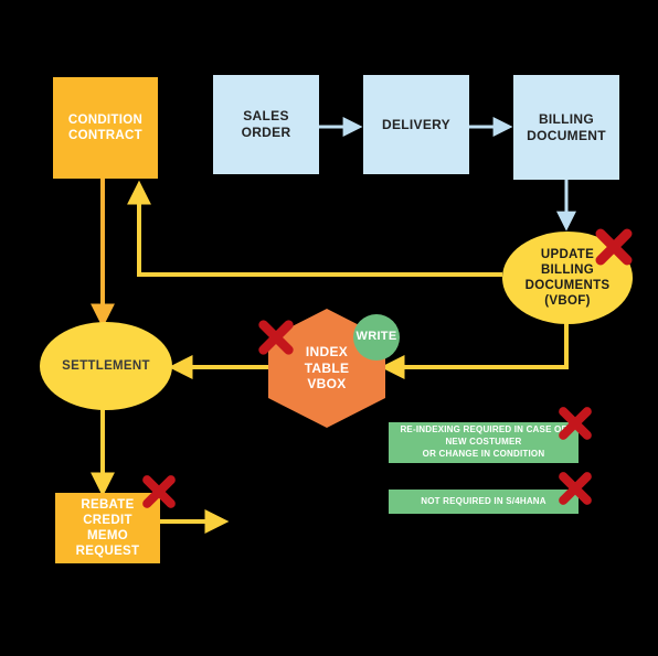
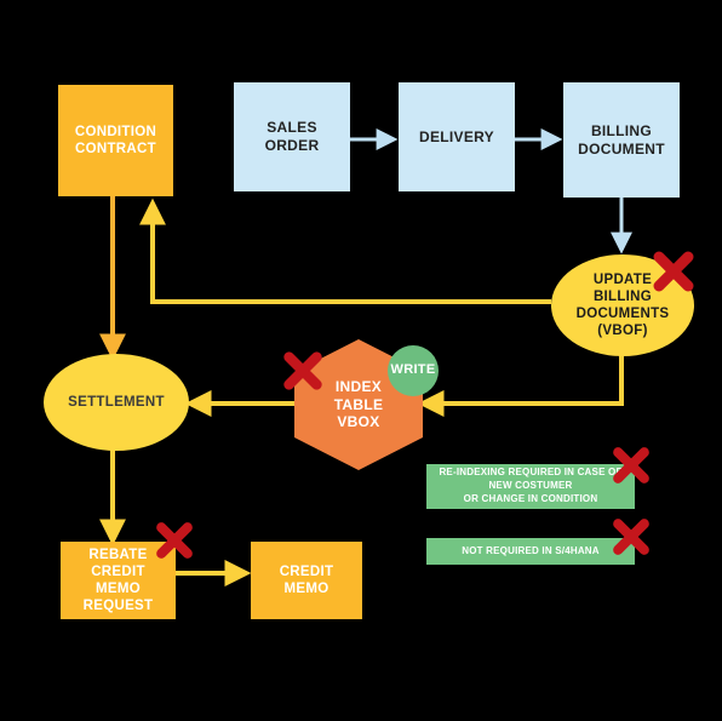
  CONDITION
  CONTRACT
  SALES
  ORDER
  DELIVERY
  BILLING
  DOCUMENT
  UPDATE
  BILLING
  DOCUMENTS
  (VBOF)
  SETTLEMENT
  INDEX
  TABLE
  VBOX
  WRITE
  REBATE CREDIT
  MEMO REQUEST
+ CREDIT
+ MEMO
  RE-INDEXING REQUIRED IN CASE O
  NEW COSTUMER
  OR CHANGE IN CONDITION
  NOT REQUIRED IN S/4HANA
